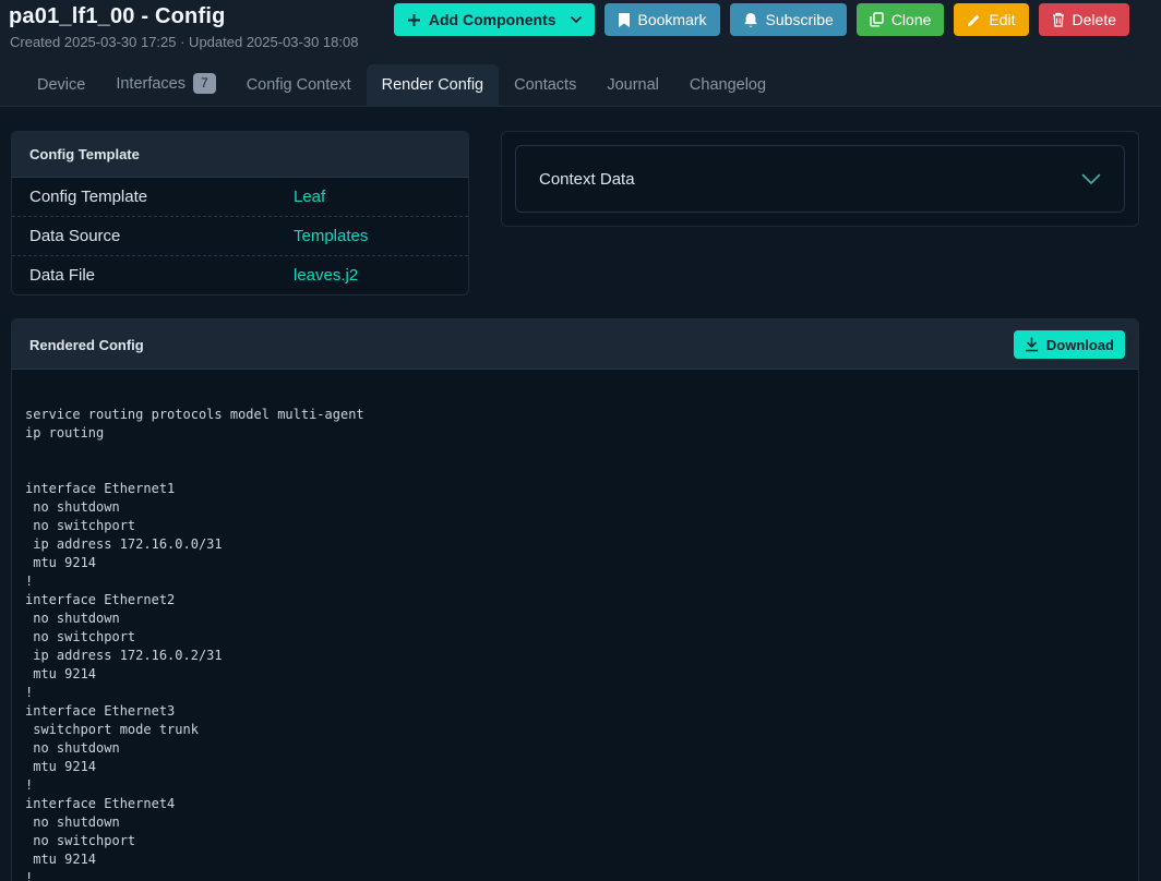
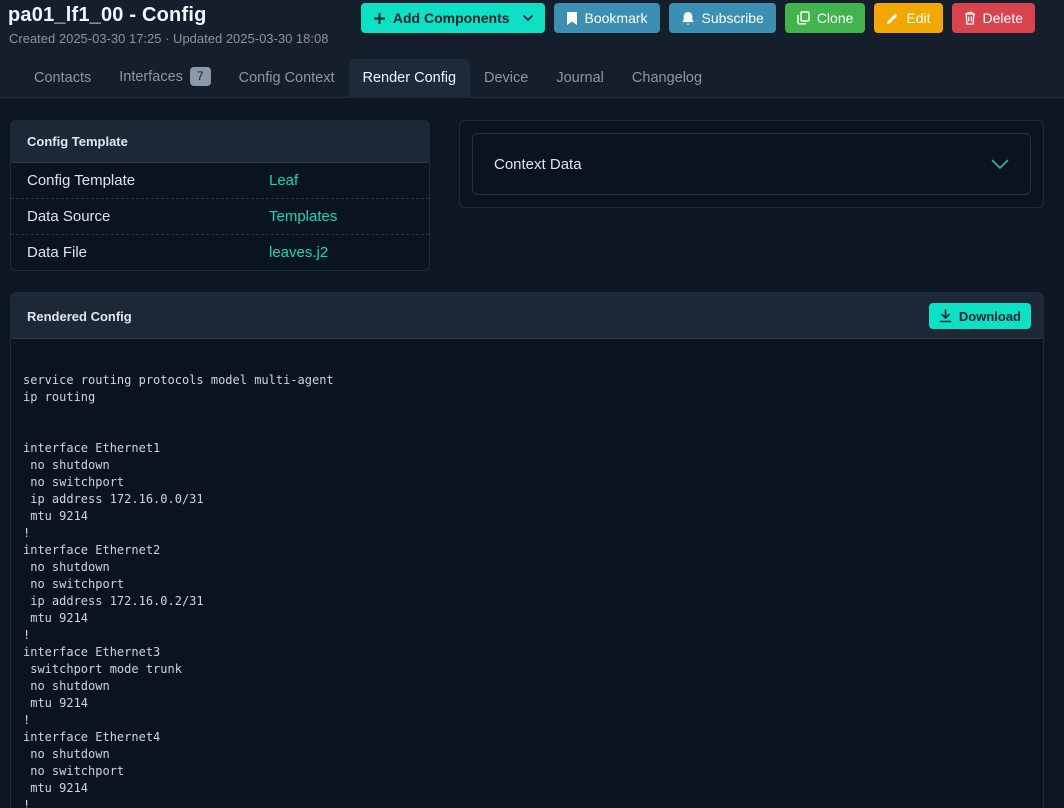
  pa01_lf1_00 - Config
  Created 2025-03-30 17:25 · Updated 2025-03-30 18:08
  Add Components
  Bookmark
  Subscribe
  Clone
  Edit
  Delete
- Device
+ Contacts
  Interfaces
  7
  Config Context
  Render Config
- Contacts
+ Device
  Journal
  Changelog
  Config Template
  Config Template
  Leaf
  Data Source
  Templates
  Data File
  leaves.j2
  Context Data
  Rendered Config
  Download
  service routing protocols model multi-agent
  ip routing
  interface Ethernet1
  no shutdown
  no switchport
  ip address 172.16.0.0/31
  mtu 9214
  !
  interface Ethernet2
  no shutdown
  no switchport
  ip address 172.16.0.2/31
  mtu 9214
  !
  interface Ethernet3
  switchport mode trunk
  no shutdown
  mtu 9214
  !
  interface Ethernet4
  no shutdown
  no switchport
  mtu 9214
  !
